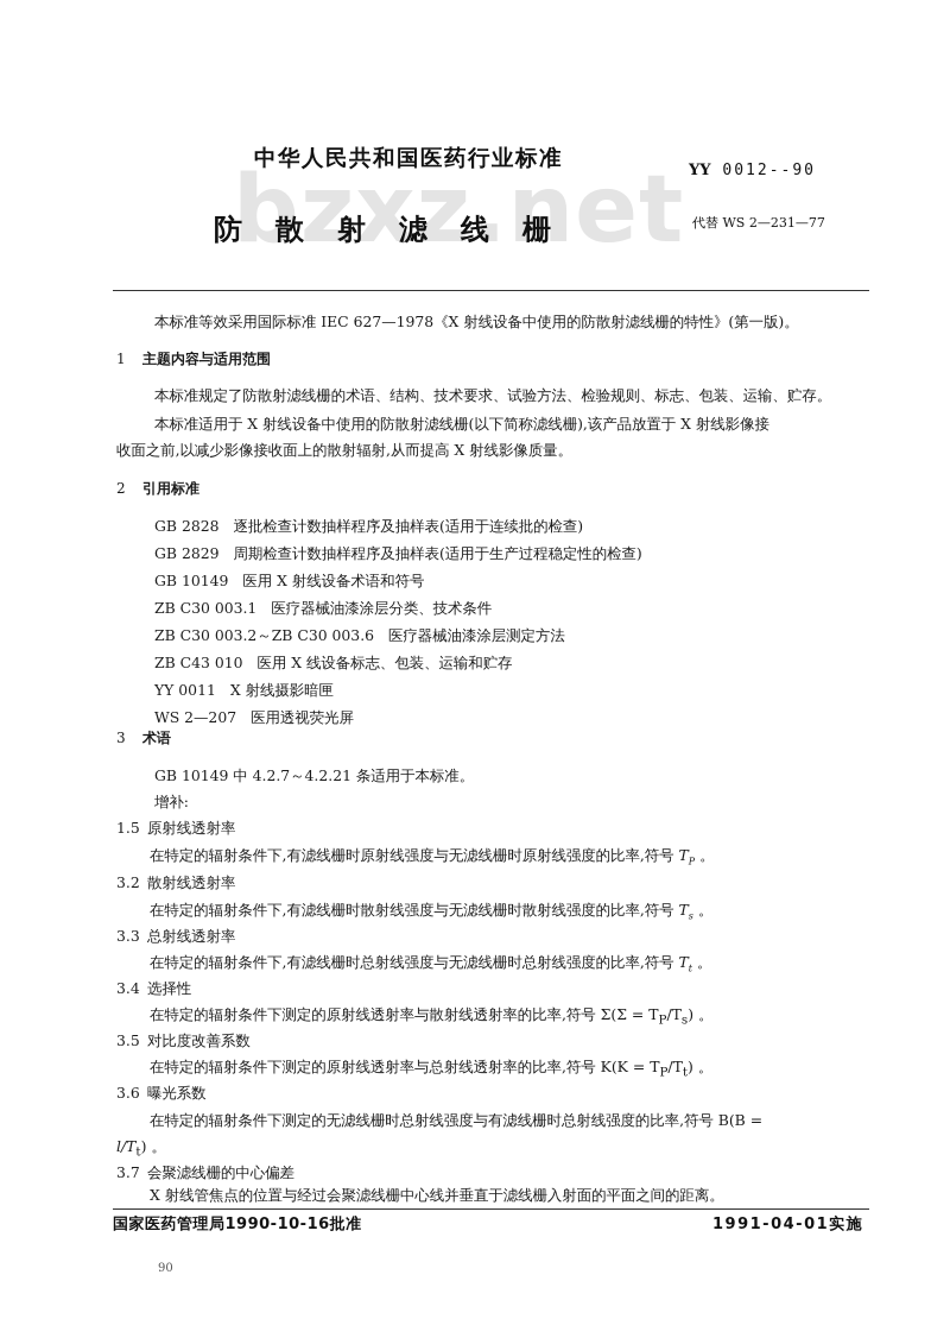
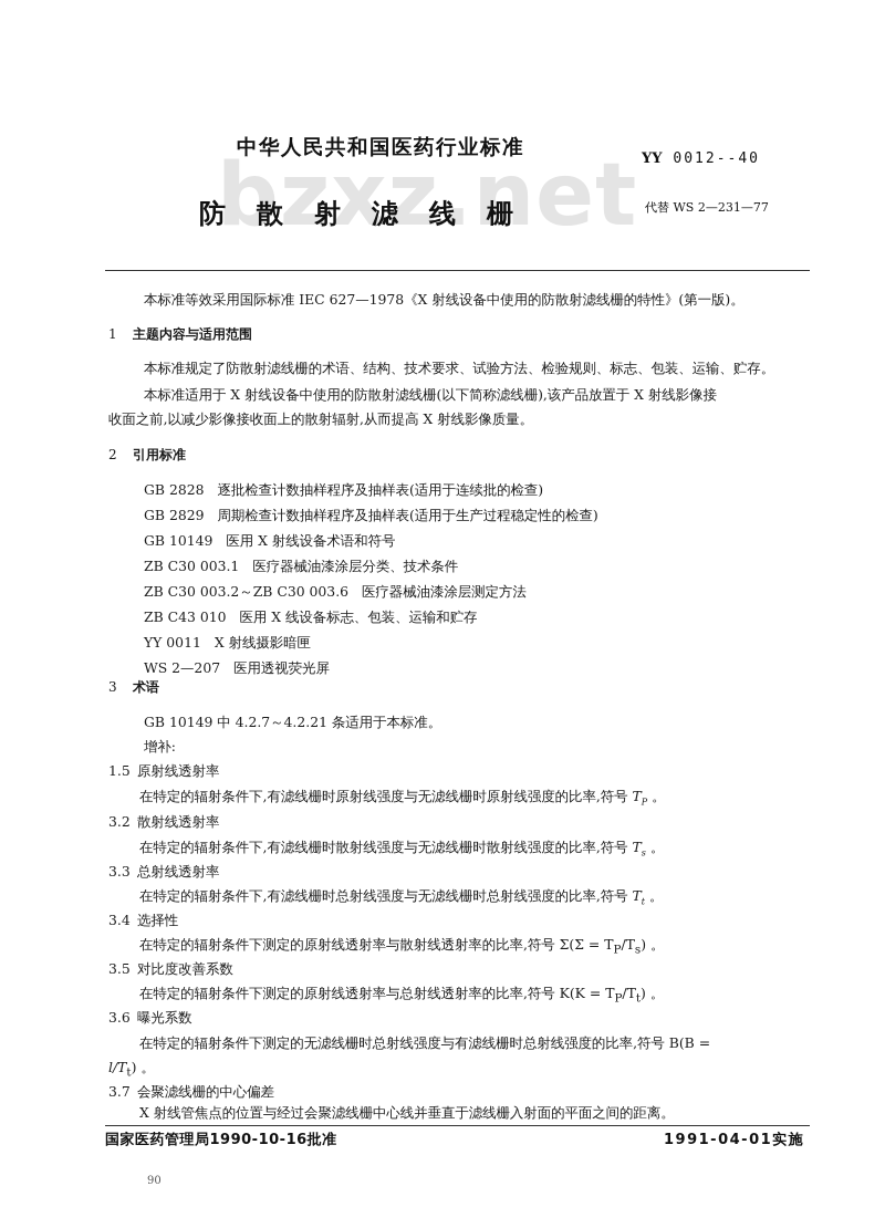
  bzxz.net
  中华人民共和国医药行业标准
- YY 0012--90
+ YY 0012--40
  防
  散
  射
  滤
  线
  栅
  代替 WS 2—231—77
  本标准等效采用国际标准 IEC 627—1978《X 射线设备中使用的防散射滤线栅的特性》(第一版)。
  1 主题内容与适用范围
  本标准规定了防散射滤线栅的术语、结构、技术要求、试验方法、检验规则、标志、包装、运输、贮存。
  本标准适用于 X 射线设备中使用的防散射滤线栅(以下简称滤线栅),该产品放置于 X 射线影像接
  收面之前,以减少影像接收面上的散射辐射,从而提高 X 射线影像质量。
  2 引用标准
  GB 2828 逐批检查计数抽样程序及抽样表(适用于连续批的检查)
  GB 2829 周期检查计数抽样程序及抽样表(适用于生产过程稳定性的检查)
  GB 10149 医用 X 射线设备术语和符号
  ZB C30 003.1 医疗器械油漆涂层分类、技术条件
  ZB C30 003.2～ZB C30 003.6 医疗器械油漆涂层测定方法
  ZB C43 010 医用 X 线设备标志、包装、运输和贮存
  YY 0011 X 射线摄影暗匣
  WS 2—207 医用透视荧光屏
  3 术语
  GB 10149 中 4.2.7～4.2.21 条适用于本标准。
  增补:
  1.5 原射线透射率
  在特定的辐射条件下,有滤线栅时原射线强度与无滤线栅时原射线强度的比率,符号 TP 。
  3.2 散射线透射率
  在特定的辐射条件下,有滤线栅时散射线强度与无滤线栅时散射线强度的比率,符号 Ts 。
  3.3 总射线透射率
  在特定的辐射条件下,有滤线栅时总射线强度与无滤线栅时总射线强度的比率,符号 Tt 。
  3.4 选择性
  在特定的辐射条件下测定的原射线透射率与散射线透射率的比率,符号 Σ(Σ = TP/Ts) 。
  3.5 对比度改善系数
  在特定的辐射条件下测定的原射线透射率与总射线透射率的比率,符号 K(K = TP/Tt) 。
  3.6 曝光系数
  在特定的辐射条件下测定的无滤线栅时总射线强度与有滤线栅时总射线强度的比率,符号 B(B =
  l/Tt) 。
  3.7 会聚滤线栅的中心偏差
  X 射线管焦点的位置与经过会聚滤线栅中心线并垂直于滤线栅入射面的平面之间的距离。
  国家医药管理局1990-10-16批准
  1991-04-01实施
  90
